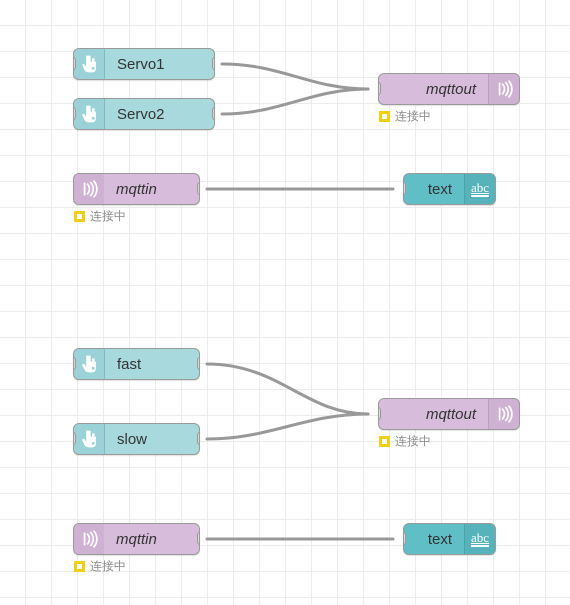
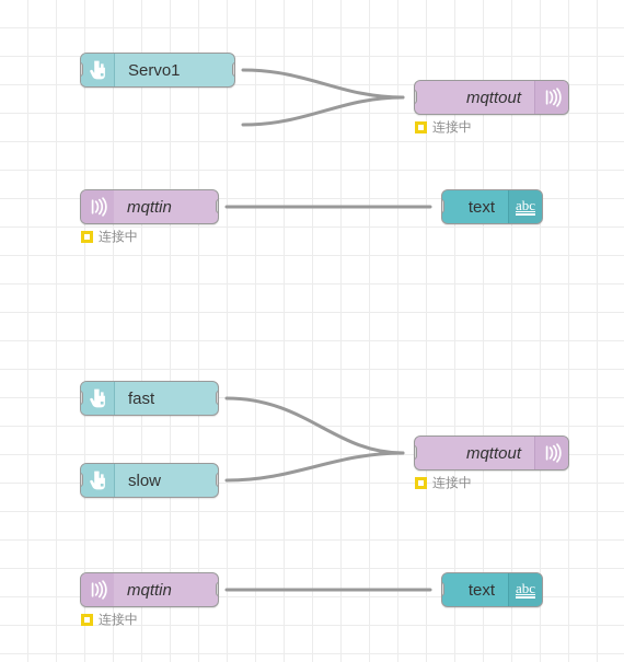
  Servo1
- Servo2
  mqttout
  连接中
  mqttin
  连接中
  text
  abc
  fast
  slow
  mqttout
  连接中
  mqttin
  连接中
  text
  abc
